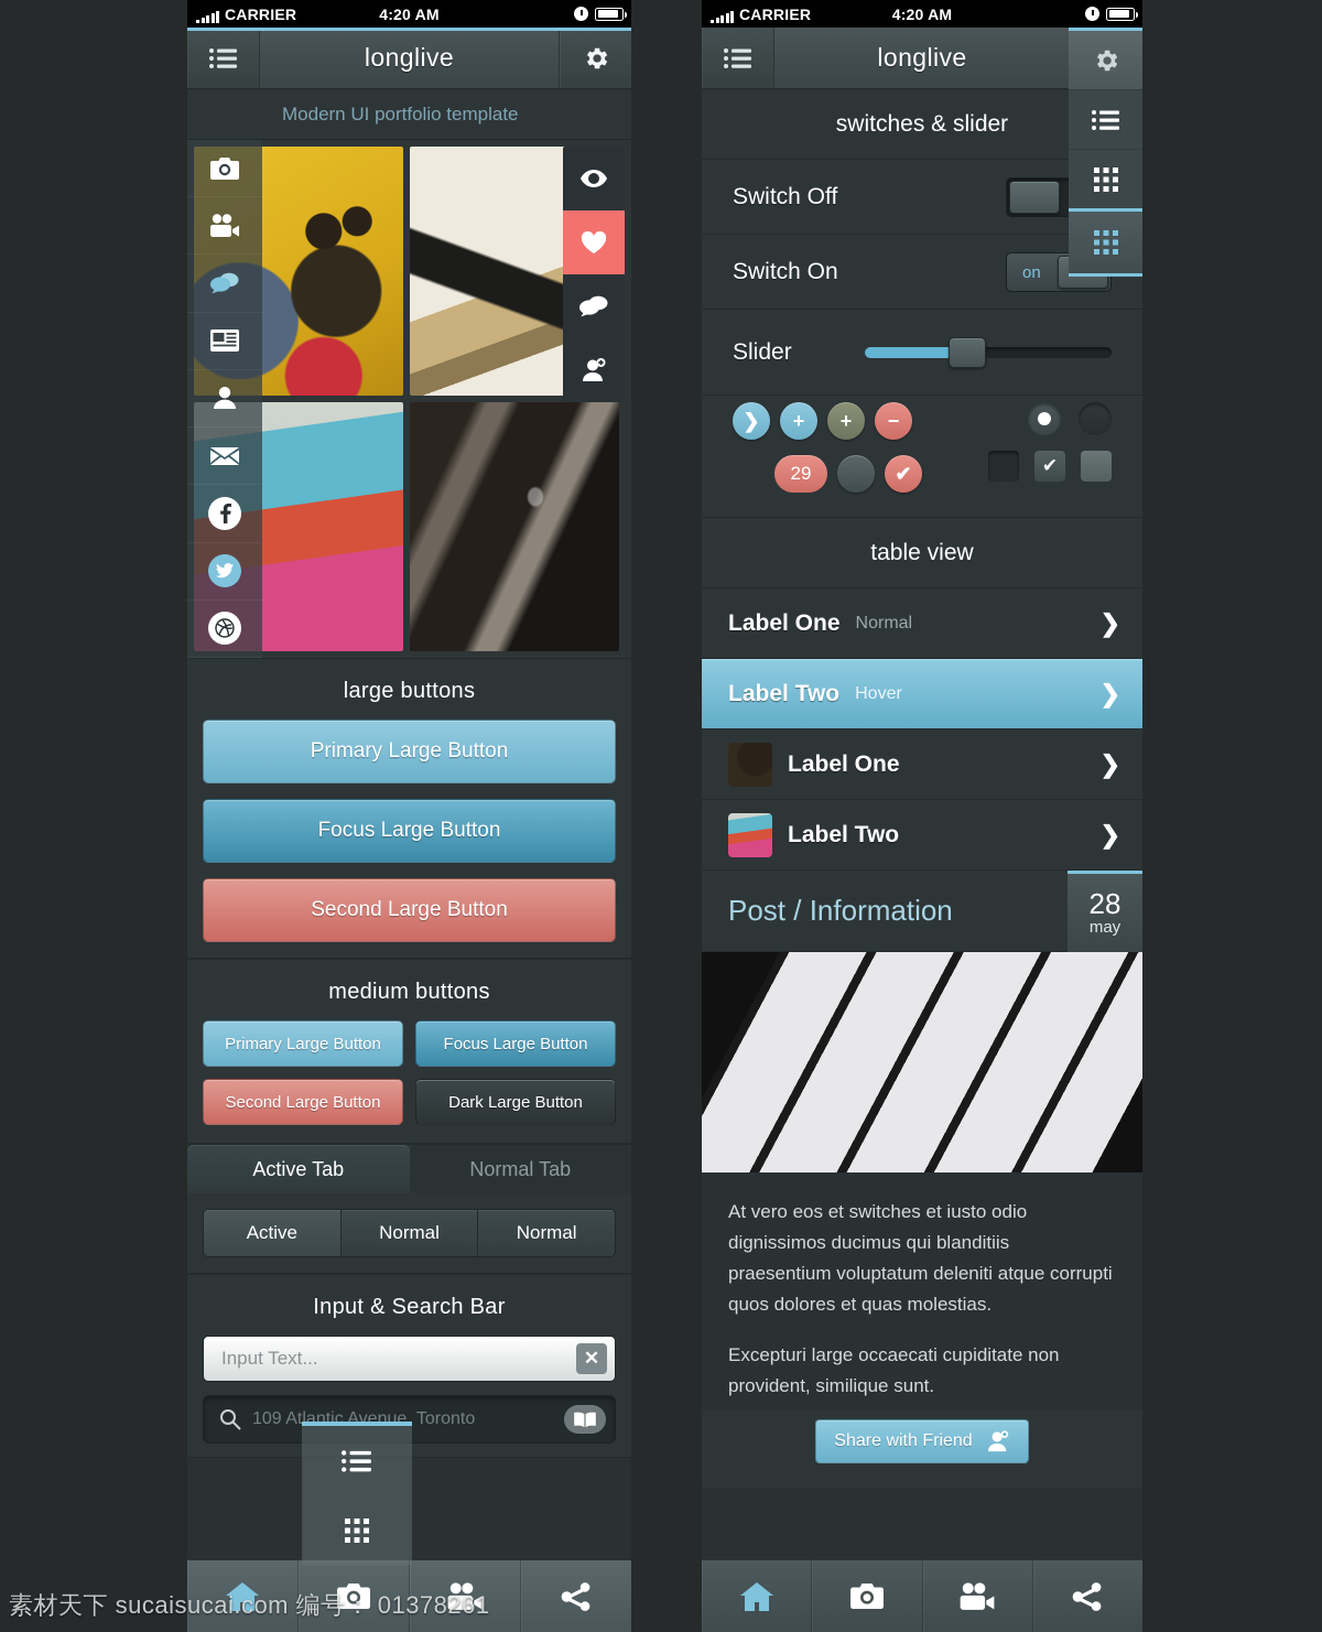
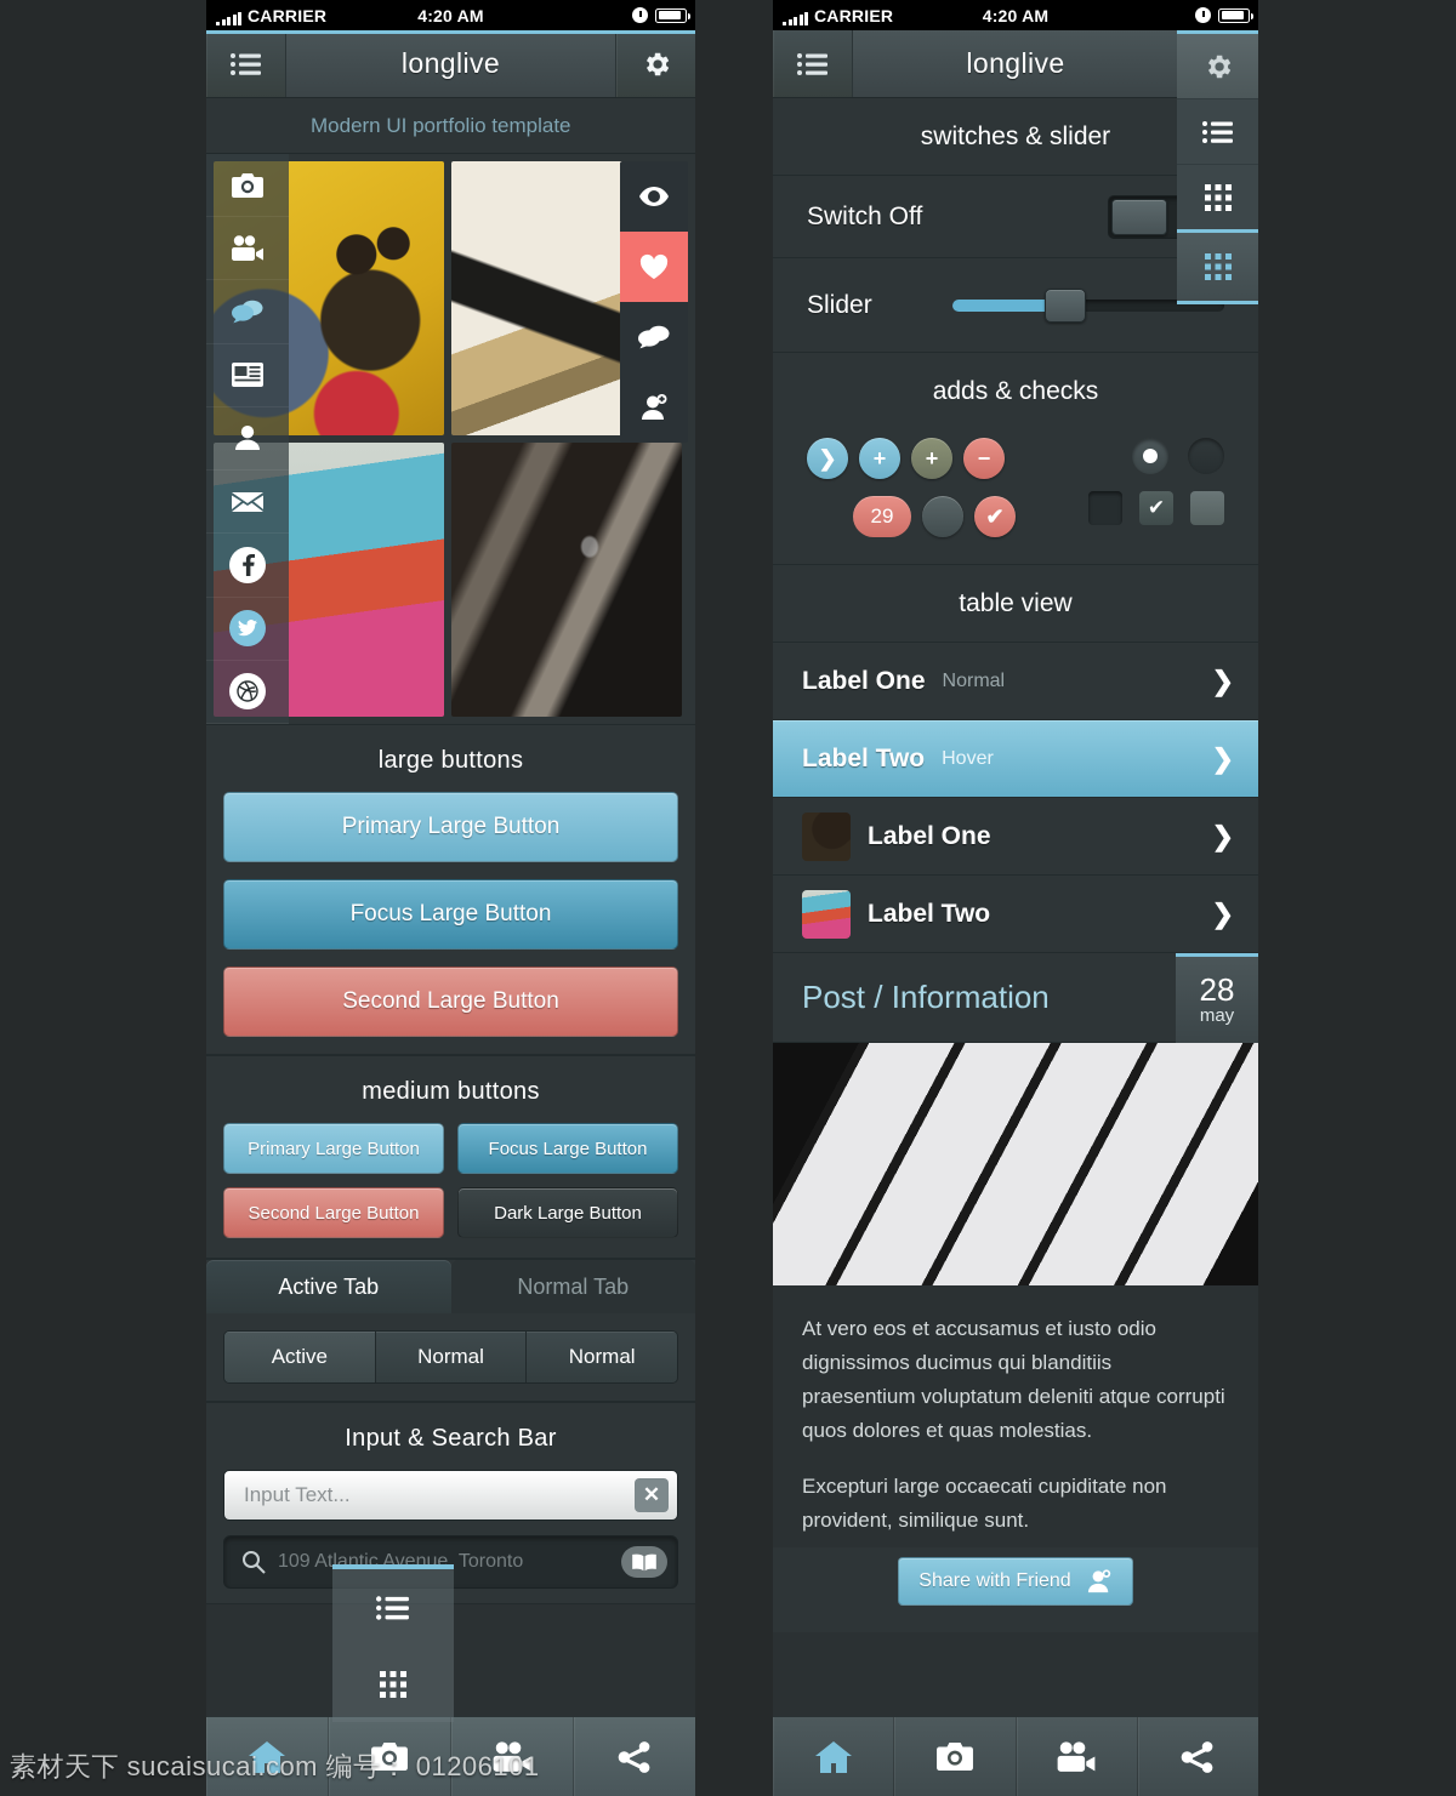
  CARRIER
  4:20 AM
  longlive
  Modern UI portfolio template
  large buttons
  Primary Large Button
  Focus Large Button
  Second Large Button
  medium buttons
  Primary Large Button
  Focus Large Button
  Second Large Button
  Dark Large Button
  Active Tab
  Normal Tab
  Active
  Normal
  Normal
  Input & Search Bar
  Input Text...
  ✕
  109 Atlantic Avenue, Toronto
  CARRIER
  4:20 AM
  longlive
  switches & slider
  Switch Off
- Switch On
- on
  Slider
+ adds & checks
  ❯
  +
  +
  −
  29
  ✔
  ✔
  table view
  Label One
  Normal
  ❯
  Label Two
  Hover
  ❯
  Label One
  ❯
  Label Two
  ❯
  Post / Information
  28
  may
- At vero eos et switches et iusto odio dignissimos ducimus qui blanditiis praesentium voluptatum deleniti atque corrupti quos dolores et quas molestias.
+ At vero eos et accusamus et iusto odio dignissimos ducimus qui blanditiis praesentium voluptatum deleniti atque corrupti quos dolores et quas molestias.
  Excepturi large occaecati cupiditate non provident, similique sunt.
  Share with Friend
- 素材天下 sucaisucai.com 编号： 01378261
+ 素材天下 sucaisucai.com 编号： 01206101
